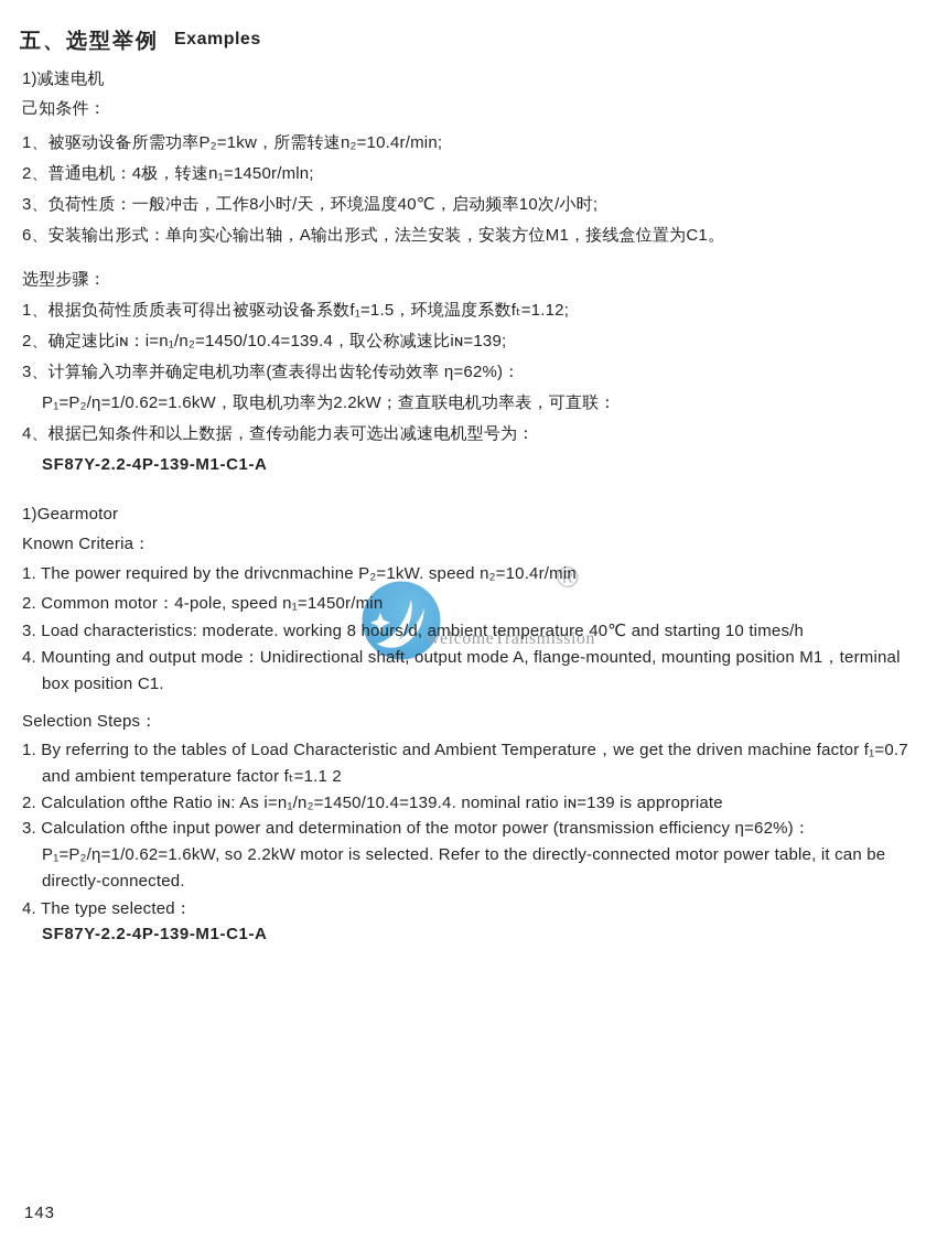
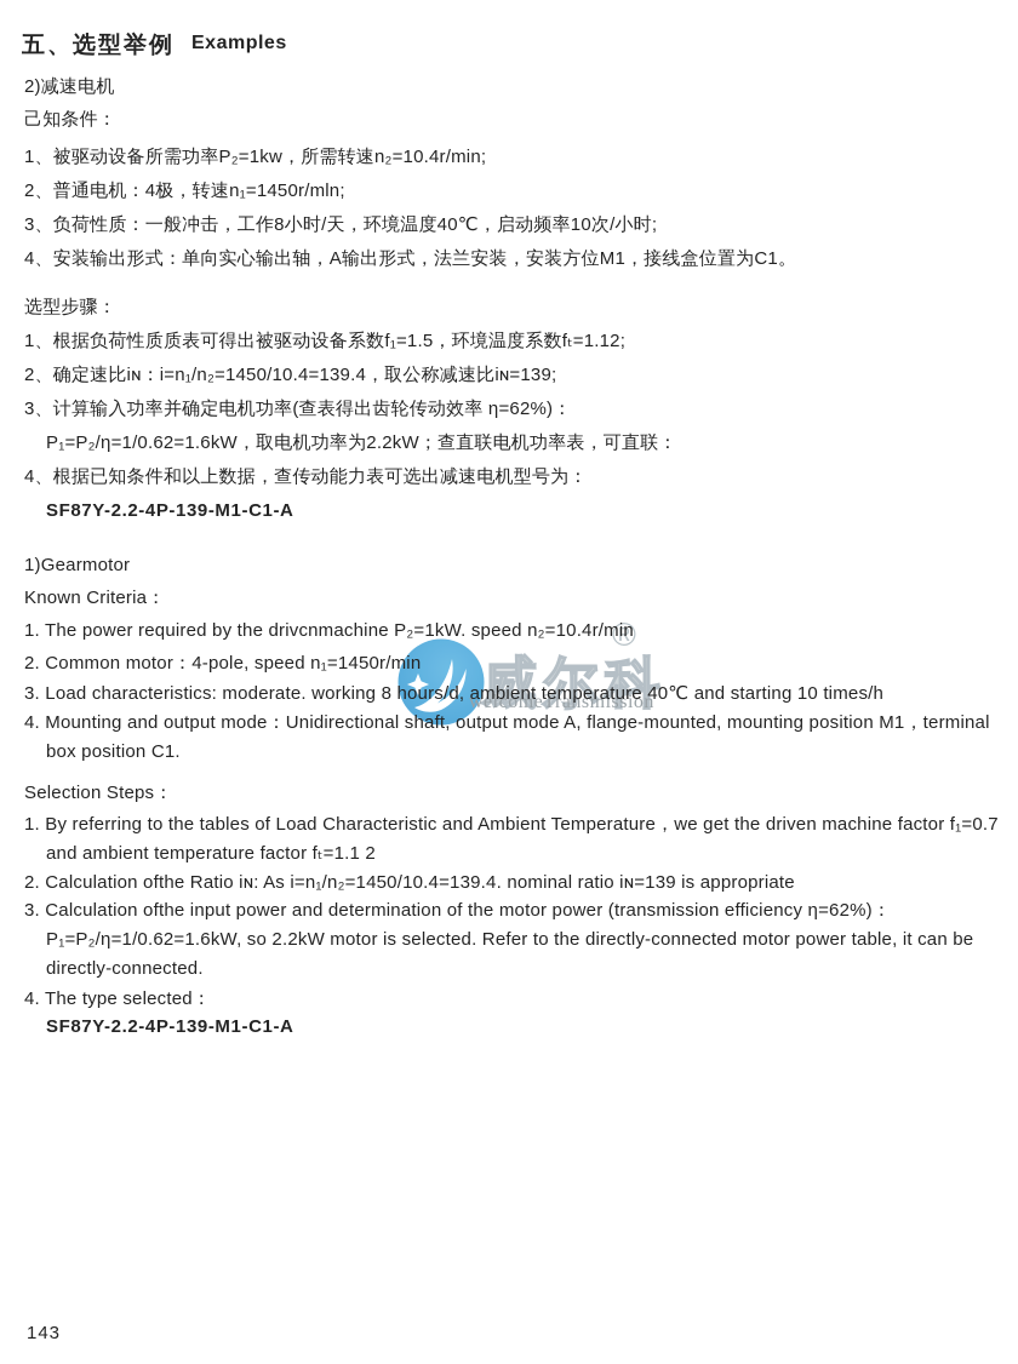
+ 威尔科
  ®
  welcomeTransmission
  五、选型举例
  Examples
- 1)减速电机
+ 2)减速电机
  己知条件：
  1、被驱动设备所需功率P₂=1kw，所需转速n₂=10.4r/min;
  2、普通电机：4极，转速n₁=1450r/mln;
  3、负荷性质：一般冲击，工作8小时/天，环境温度40℃，启动频率10次/小时;
- 6、安装输出形式：单向实心输出轴，A输出形式，法兰安装，安装方位M1，接线盒位置为C1。
+ 4、安装输出形式：单向实心输出轴，A输出形式，法兰安装，安装方位M1，接线盒位置为C1。
  选型步骤：
  1、根据负荷性质质表可得出被驱动设备系数f₁=1.5，环境温度系数fₜ=1.12;
  2、确定速比iɴ：i=n₁/n₂=1450/10.4=139.4，取公称减速比iɴ=139;
  3、计算输入功率并确定电机功率(查表得出齿轮传动效率 η=62%)：
  P₁=P₂/η=1/0.62=1.6kW，取电机功率为2.2kW；查直联电机功率表，可直联：
  4、根据已知条件和以上数据，查传动能力表可选出减速电机型号为：
  SF87Y-2.2-4P-139-M1-C1-A
  1)Gearmotor
  Known Criteria：
  1. The power required by the drivcnmachine P₂=1kW. speed n₂=10.4r/min
  2. Common motor：4-pole, speed n₁=1450r/min
  3. Load characteristics: moderate. working 8 hours/d, ambient temperature 40℃ and starting 10 times/h
  4. Mounting and output mode：Unidirectional shaft, output mode A, flange-mounted, mounting position M1，terminal
  box position C1.
  Selection Steps：
  1. By referring to the tables of Load Characteristic and Ambient Temperature，we get the driven machine factor f₁=0.7
  and ambient temperature factor fₜ=1.1 2
  2. Calculation ofthe Ratio iɴ: As i=n₁/n₂=1450/10.4=139.4. nominal ratio iɴ=139 is appropriate
  3. Calculation ofthe input power and determination of the motor power (transmission efficiency η=62%)：
  P₁=P₂/η=1/0.62=1.6kW, so 2.2kW motor is selected. Refer to the directly-connected motor power table, it can be
  directly-connected.
  4. The type selected：
  SF87Y-2.2-4P-139-M1-C1-A
  143
